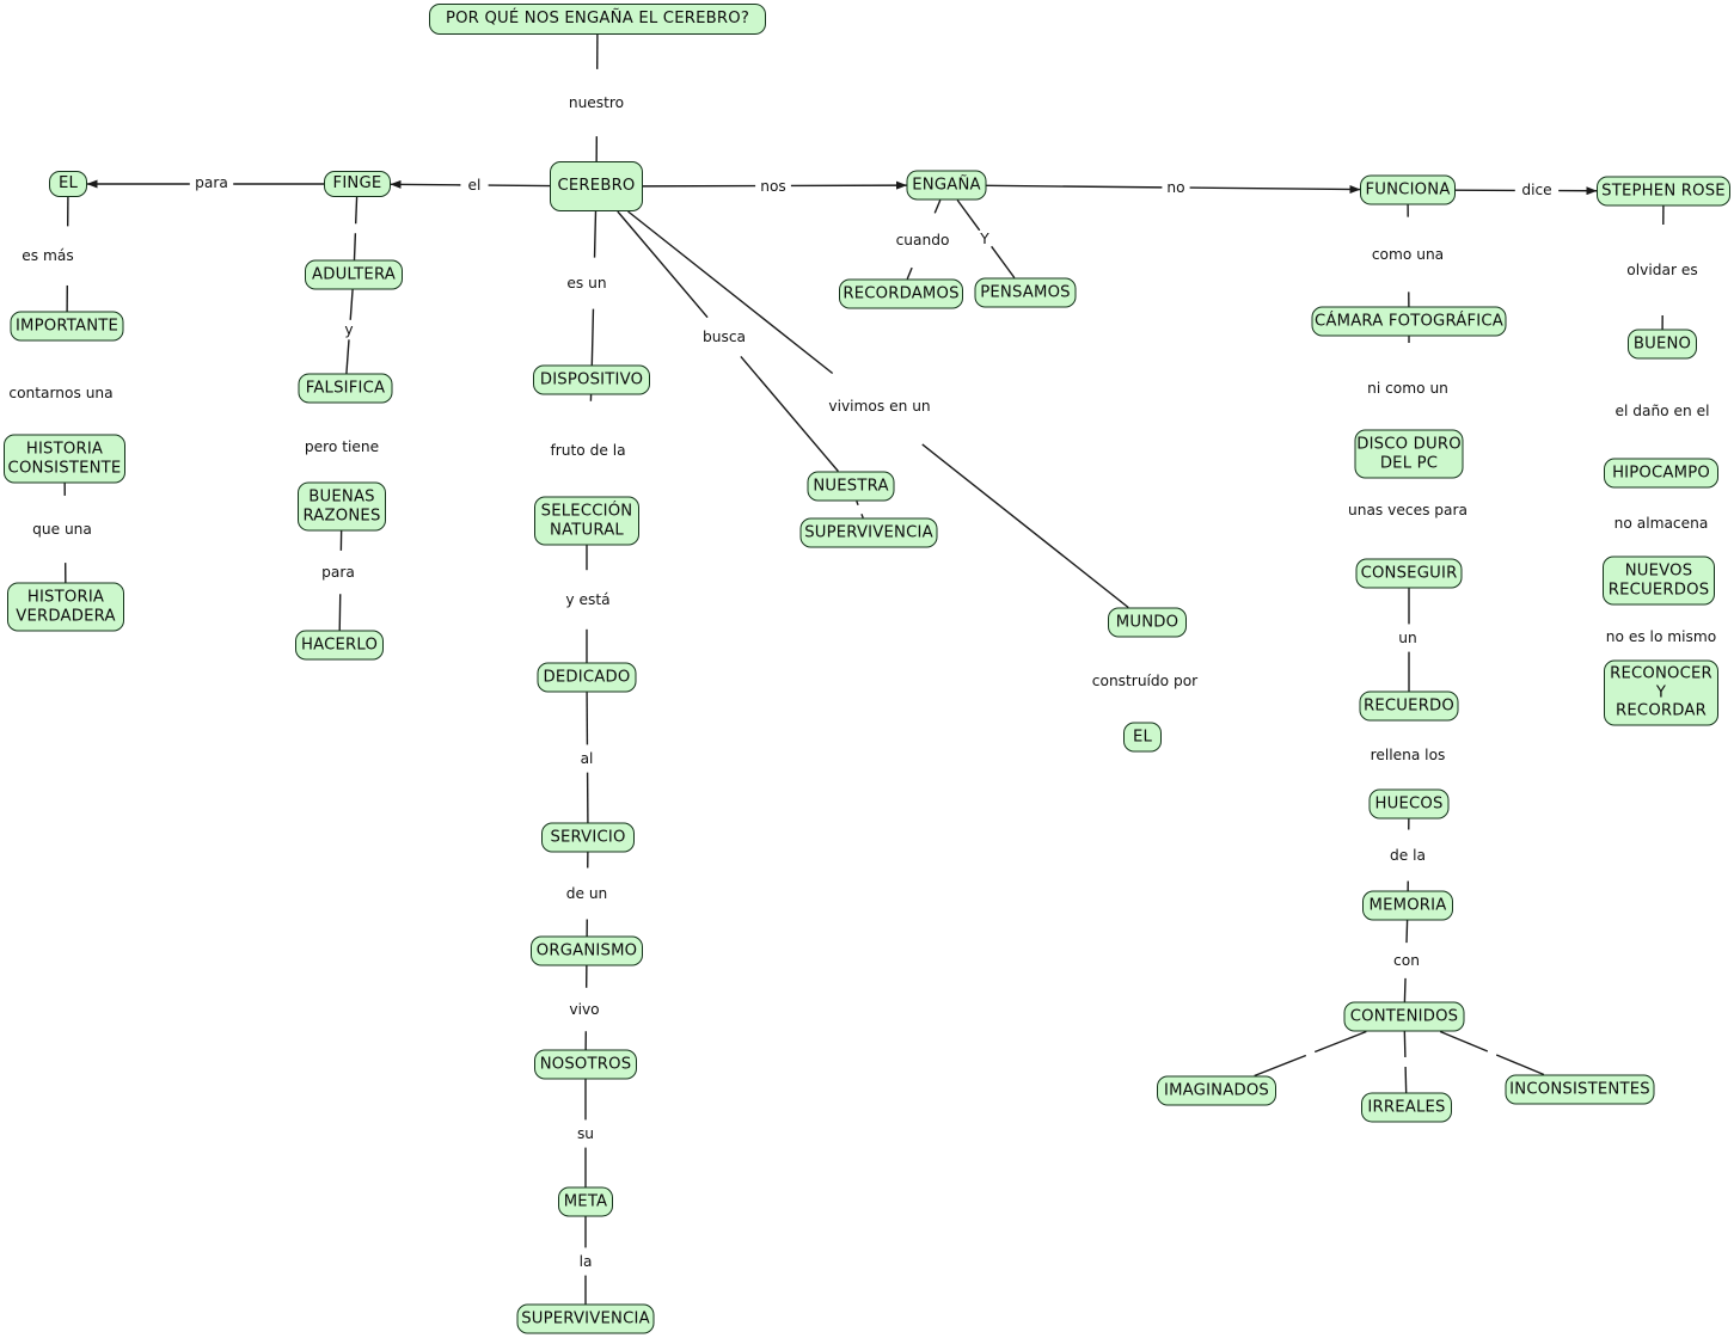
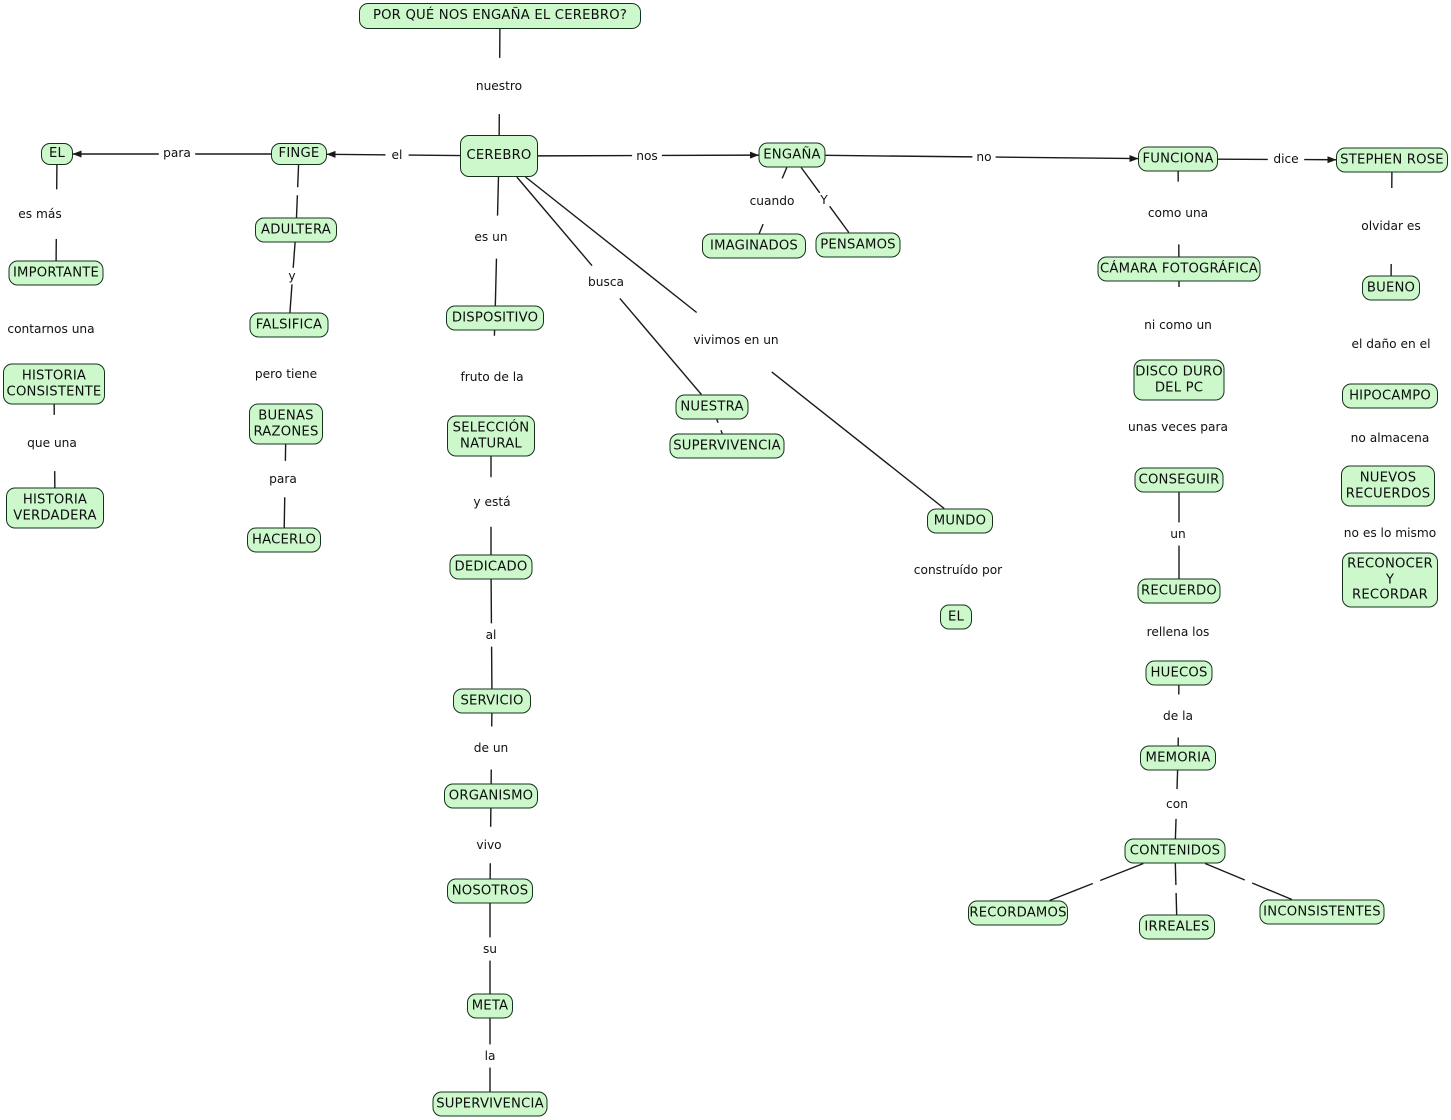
  POR QUÉ NOS ENGAÑA EL CEREBRO?
  CEREBRO
  FINGE
  EL
  IMPORTANTE
  HISTORIA
  CONSISTENTE
  HISTORIA
  VERDADERA
  ADULTERA
  FALSIFICA
  BUENAS
  RAZONES
  HACERLO
  DISPOSITIVO
  SELECCIÓN
  NATURAL
  DEDICADO
  SERVICIO
  ORGANISMO
  NOSOTROS
  META
  SUPERVIVENCIA
  NUESTRA
  SUPERVIVENCIA
  ENGAÑA
- RECORDAMOS
+ IMAGINADOS
  PENSAMOS
  MUNDO
  EL
  FUNCIONA
  CÁMARA FOTOGRÁFICA
  DISCO DURO
  DEL PC
  CONSEGUIR
  RECUERDO
  HUECOS
  MEMORIA
  CONTENIDOS
- IMAGINADOS
+ RECORDAMOS
  IRREALES
  INCONSISTENTES
  STEPHEN ROSE
  BUENO
  HIPOCAMPO
  NUEVOS
  RECUERDOS
  RECONOCER
  Y
  RECORDAR
  nuestro
  el
  para
  es más
  contarnos una
  que una
  y
  pero tiene
  para
  es un
  fruto de la
  y está
  al
  de un
  vivo
  su
  la
  busca
  vivimos en un
  construído por
  nos
  cuando
  Y
  no
  como una
  ni como un
  unas veces para
  un
  rellena los
  de la
  con
  dice
  olvidar es
  el daño en el
  no almacena
  no es lo mismo
